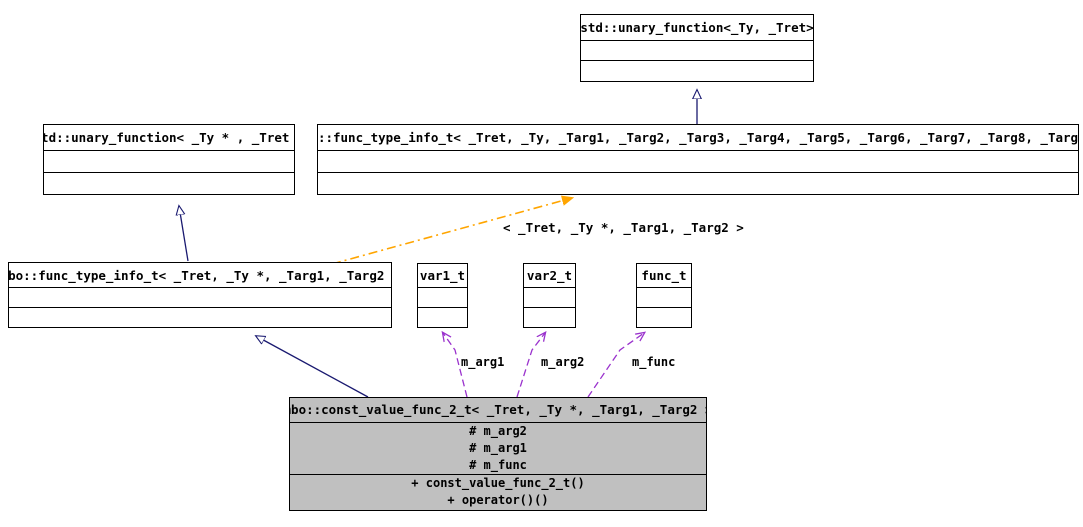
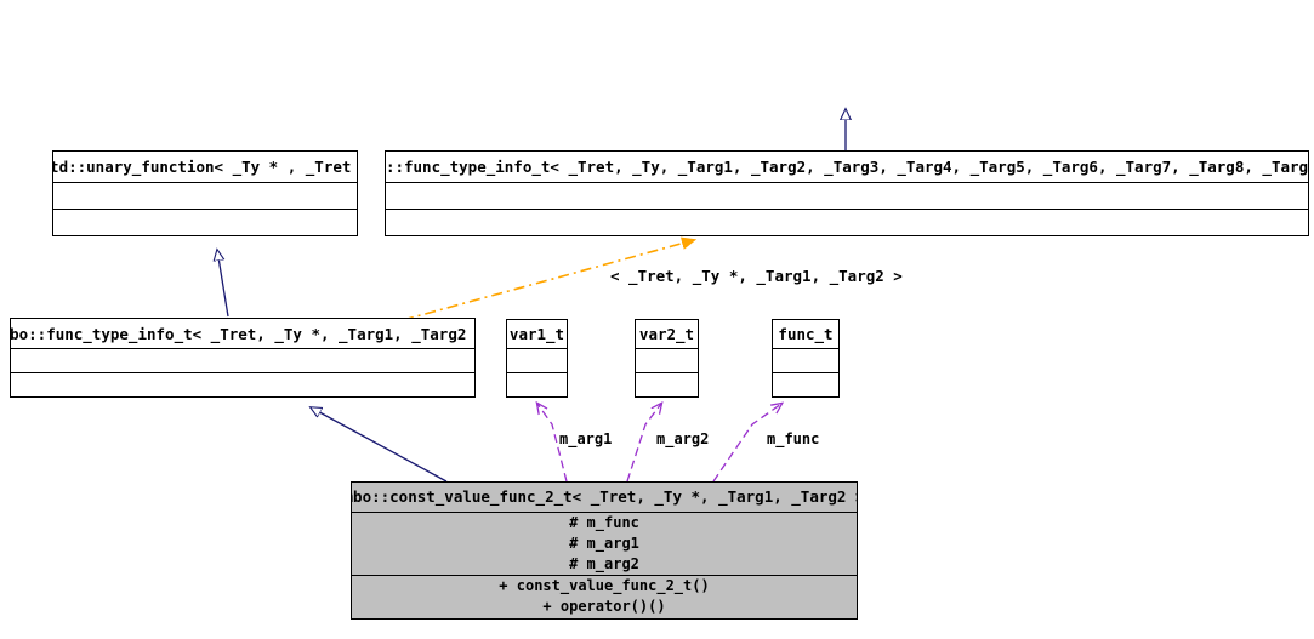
- std::unary_function<_Ty, _Tret>
  td::unary_function< _Ty * , _Tret
  ::func_type_info_t< _Tret, _Ty, _Targ1, _Targ2, _Targ3, _Targ4, _Targ5, _Targ6, _Targ7, _Targ8, _Targ
  < _Tret, _Ty *, _Targ1, _Targ2 >
  bo::func_type_info_t< _Tret, _Ty *, _Targ1, _Targ2
  var1_t
  var2_t
  func_t
  m_arg1
  m_arg2
  m_func
  bo::const_value_func_2_t< _Tret, _Ty *, _Targ1, _Targ2
- # m_arg2
+ # m_func
  # m_arg1
- # m_func
+ # m_arg2
  + const_value_func_2_t()
  + operator()()
